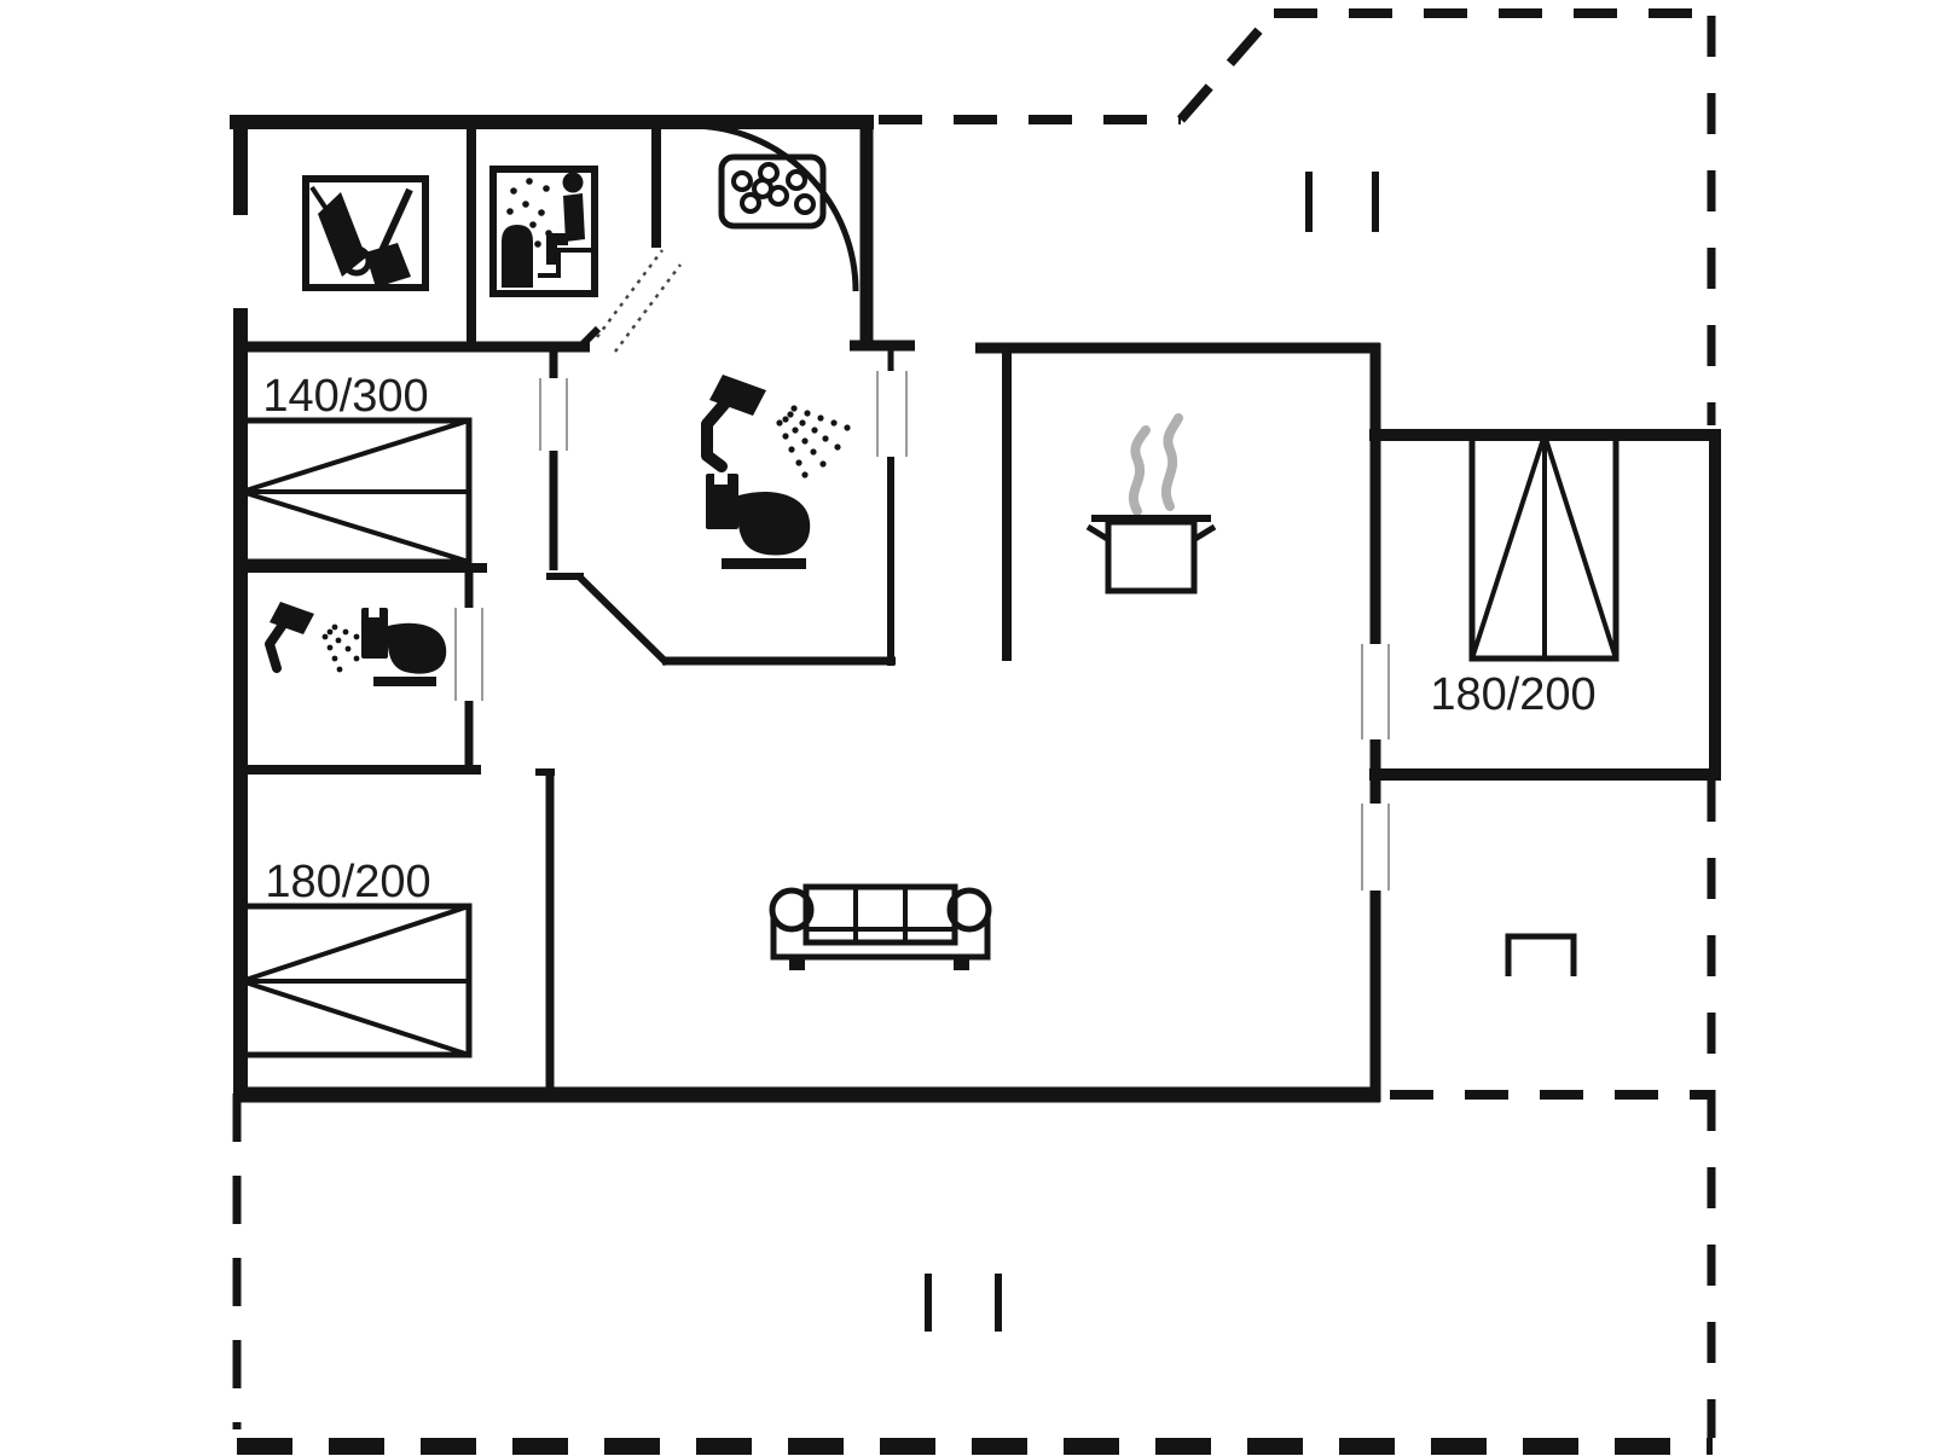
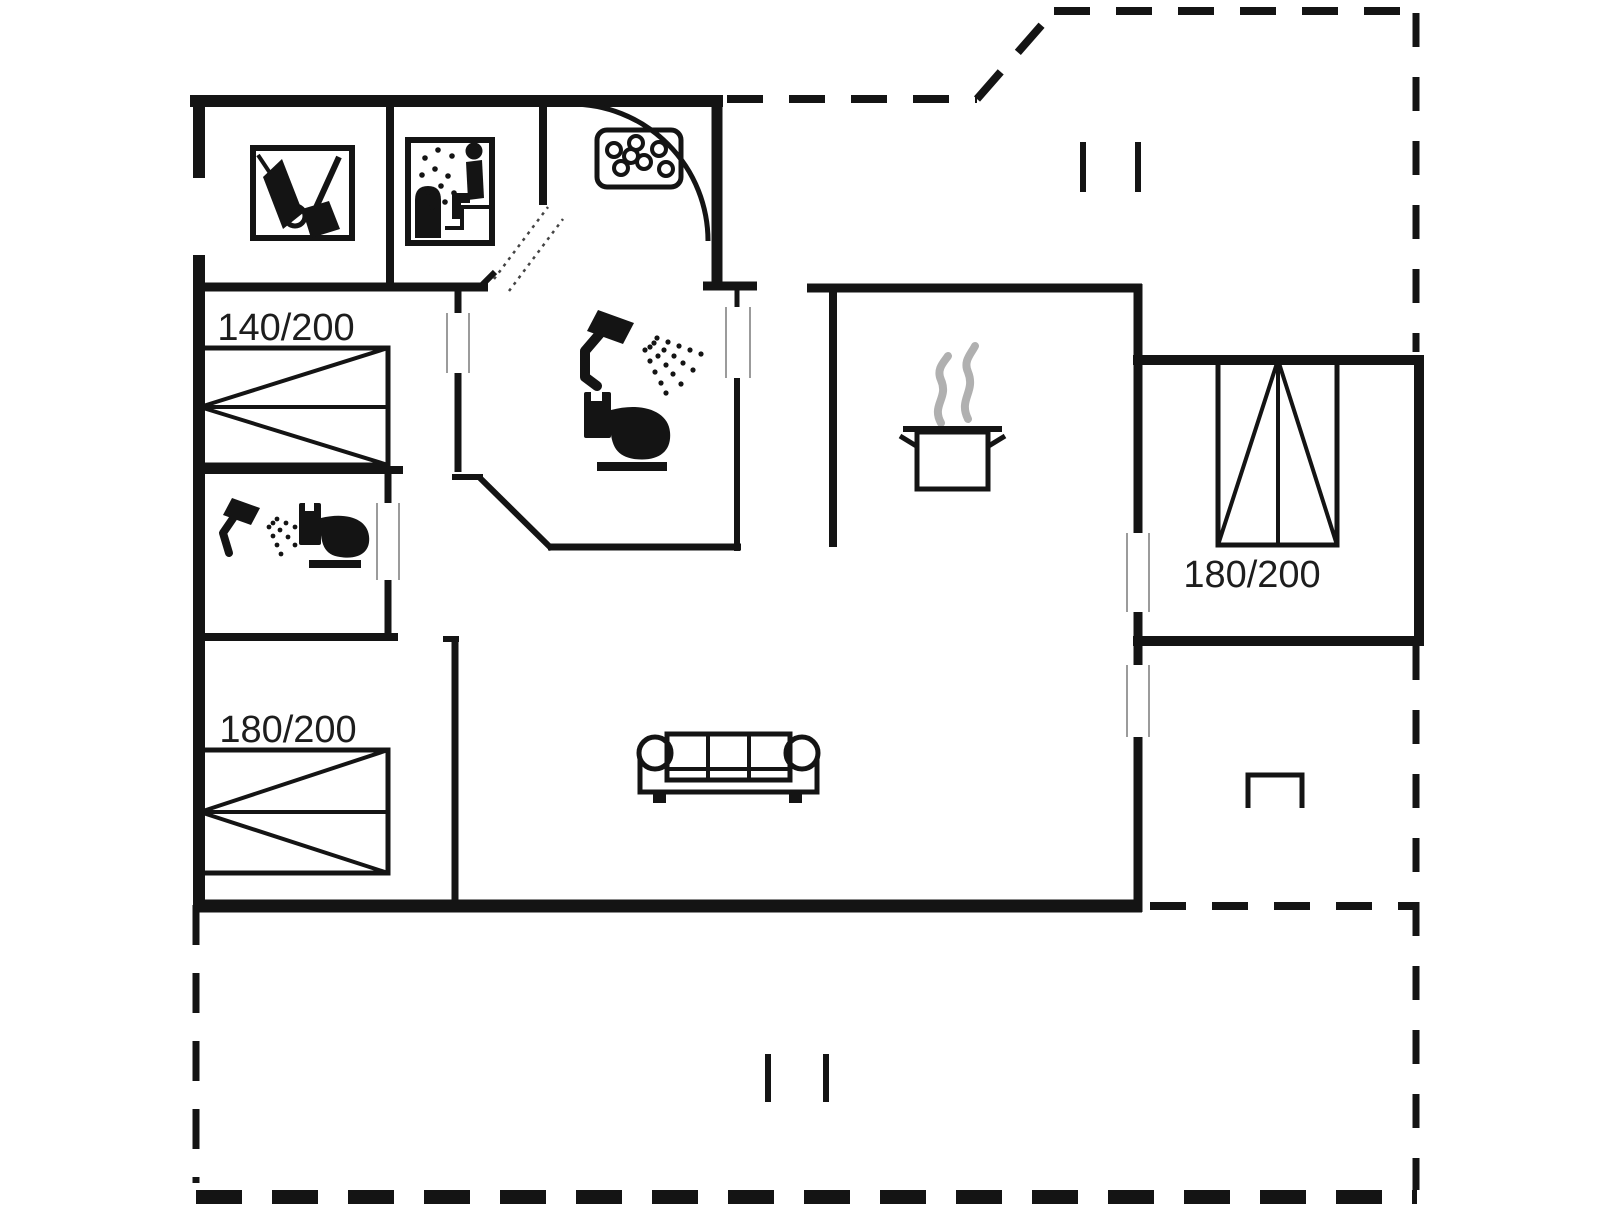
- 140/300
+ 140/200
  180/200
  180/200
